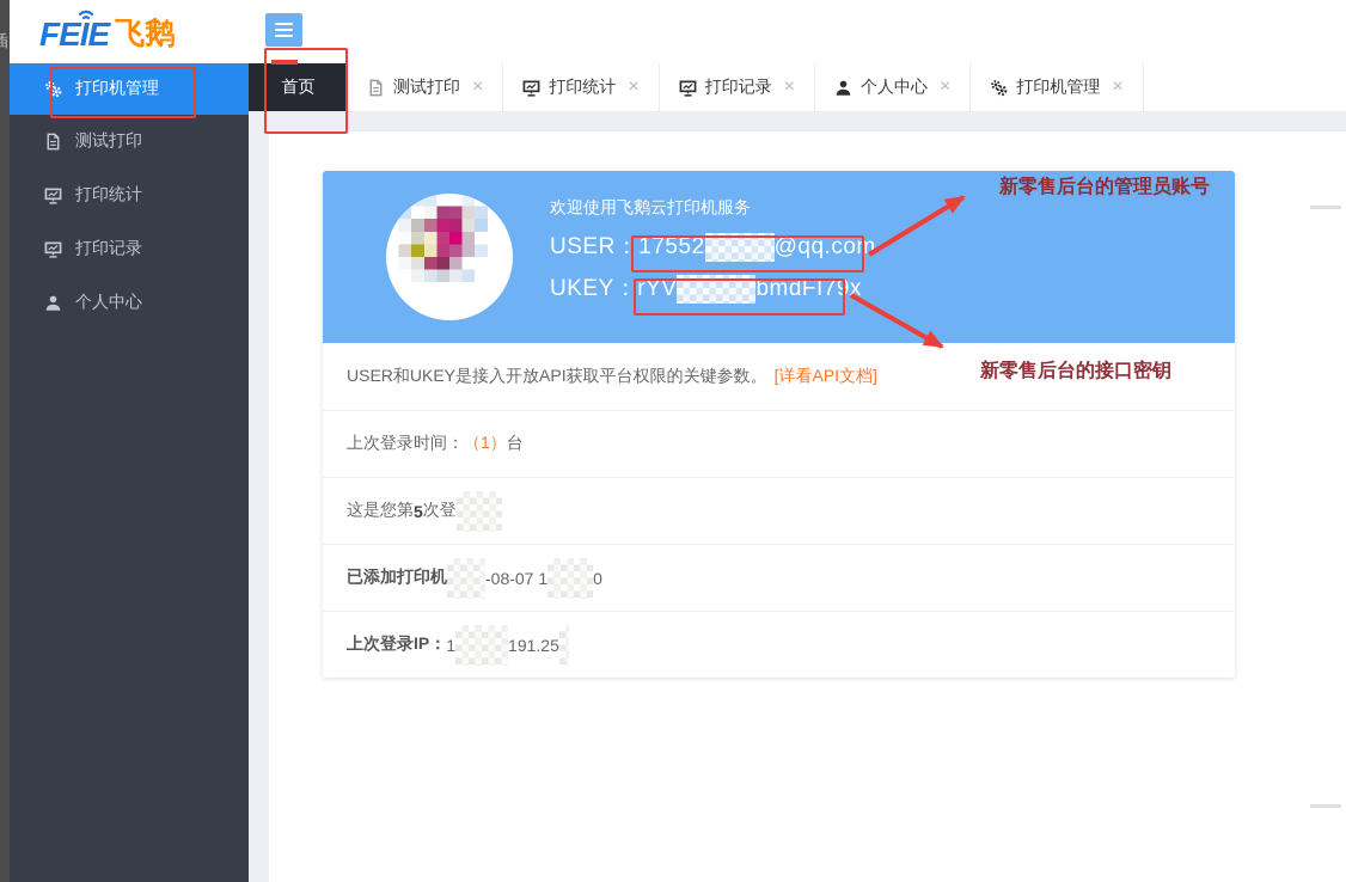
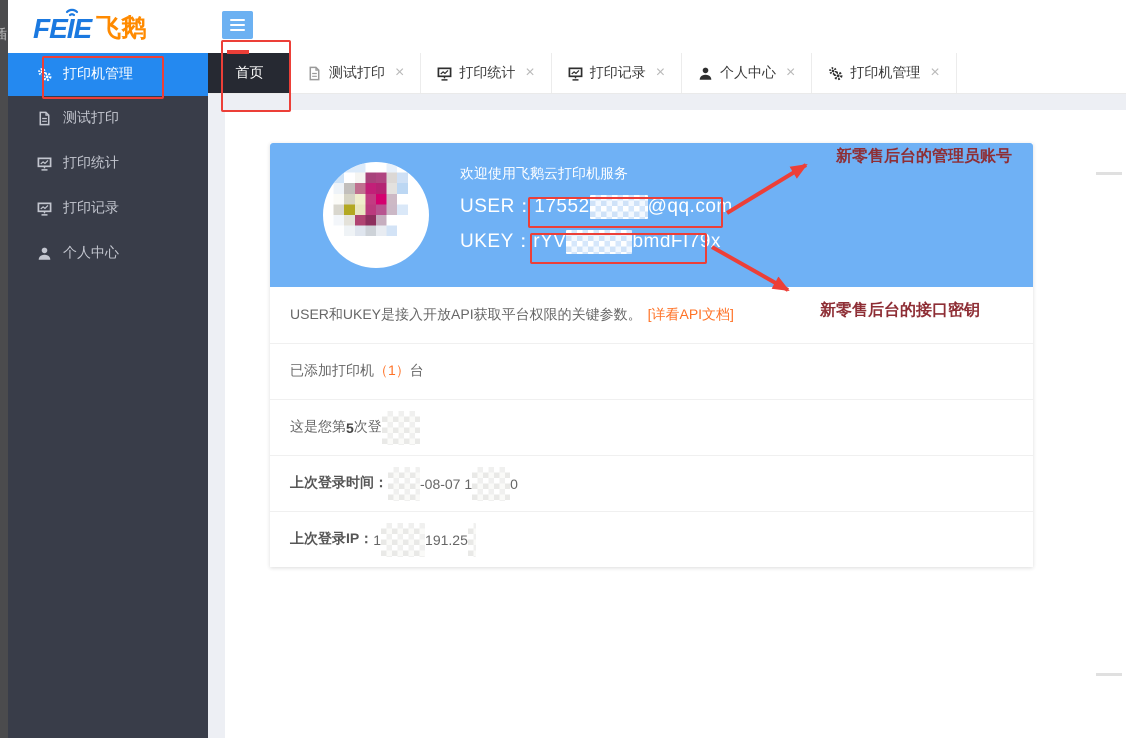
  插
  FEIE 飞鹅
  打印机管理
  测试打印
  打印统计
  打印记录
  个人中心
  首页
  测试打印
  ×
  打印统计
  ×
  打印记录
  ×
  个人中心
  ×
  打印机管理
  ×
  欢迎使用飞鹅云打印机服务
  USER：17552 @qq.com
  UKEY：rYV bmdFI79x
  USER和UKEY是接入开放API获取平台权限的关键参数。
  [详看API文档]
- 上次登录时间：
+ 已添加打印机
  （1）
  台
  这是您第
  5
  次登
- 已添加打印机
+ 上次登录时间：
  -08-07 1
  0
  上次登录IP：
  1
  191.25
  新零售后台的管理员账号
  新零售后台的接口密钥
